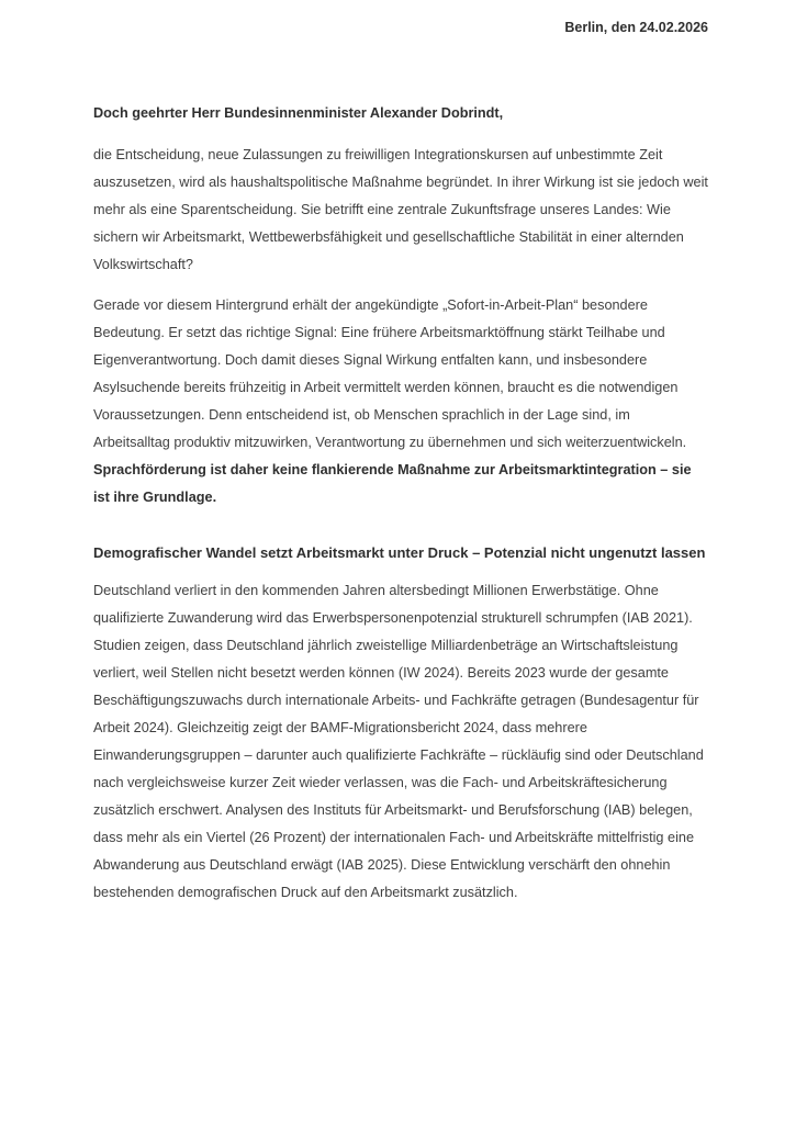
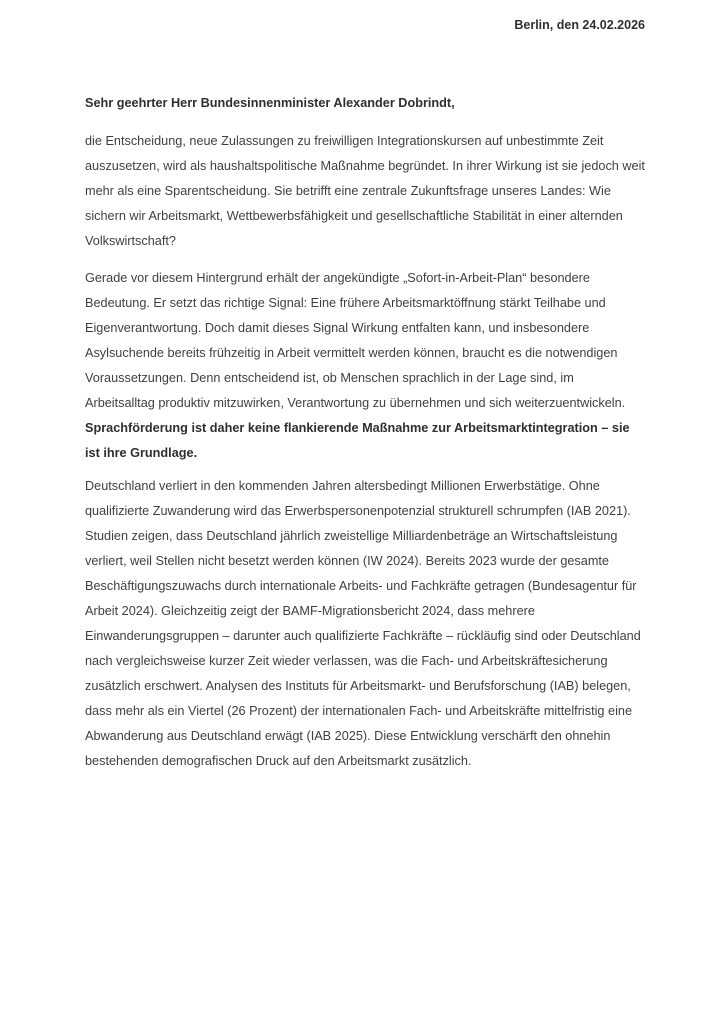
  Berlin, den 24.02.2026
- Doch geehrter Herr Bundesinnenminister Alexander Dobrindt,
+ Sehr geehrter Herr Bundesinnenminister Alexander Dobrindt,
  die Entscheidung, neue Zulassungen zu freiwilligen Integrationskursen auf unbestimmte Zeit auszusetzen, wird als haushaltspolitische Maßnahme begründet. In ihrer Wirkung ist sie jedoch weit mehr als eine Sparentscheidung. Sie betrifft eine zentrale Zukunftsfrage unseres Landes: Wie sichern wir Arbeitsmarkt, Wettbewerbsfähigkeit und gesellschaftliche Stabilität in einer alternden Volkswirtschaft?
  Gerade vor diesem Hintergrund erhält der angekündigte „Sofort-in-Arbeit-Plan“ besondere Bedeutung. Er setzt das richtige Signal: Eine frühere Arbeitsmarktöffnung stärkt Teilhabe und Eigenverantwortung. Doch damit dieses Signal Wirkung entfalten kann, und insbesondere Asylsuchende bereits frühzeitig in Arbeit vermittelt werden können, braucht es die notwendigen Voraussetzungen. Denn entscheidend ist, ob Menschen sprachlich in der Lage sind, im Arbeitsalltag produktiv mitzuwirken, Verantwortung zu übernehmen und sich weiterzuentwickeln. Sprachförderung ist daher keine flankierende Maßnahme zur Arbeitsmarktintegration – sie ist ihre Grundlage.
- Demografischer Wandel setzt Arbeitsmarkt unter Druck – Potenzial nicht ungenutzt lassen
  Deutschland verliert in den kommenden Jahren altersbedingt Millionen Erwerbstätige. Ohne qualifizierte Zuwanderung wird das Erwerbspersonenpotenzial strukturell schrumpfen (IAB 2021). Studien zeigen, dass Deutschland jährlich zweistellige Milliardenbeträge an Wirtschaftsleistung verliert, weil Stellen nicht besetzt werden können (IW 2024). Bereits 2023 wurde der gesamte Beschäftigungszuwachs durch internationale Arbeits- und Fachkräfte getragen (Bundesagentur für Arbeit 2024). Gleichzeitig zeigt der BAMF-Migrationsbericht 2024, dass mehrere Einwanderungsgruppen – darunter auch qualifizierte Fachkräfte – rückläufig sind oder Deutschland nach vergleichsweise kurzer Zeit wieder verlassen, was die Fach- und Arbeitskräftesicherung zusätzlich erschwert. Analysen des Instituts für Arbeitsmarkt- und Berufsforschung (IAB) belegen, dass mehr als ein Viertel (26 Prozent) der internationalen Fach- und Arbeitskräfte mittelfristig eine Abwanderung aus Deutschland erwägt (IAB 2025). Diese Entwicklung verschärft den ohnehin bestehenden demografischen Druck auf den Arbeitsmarkt zusätzlich.
